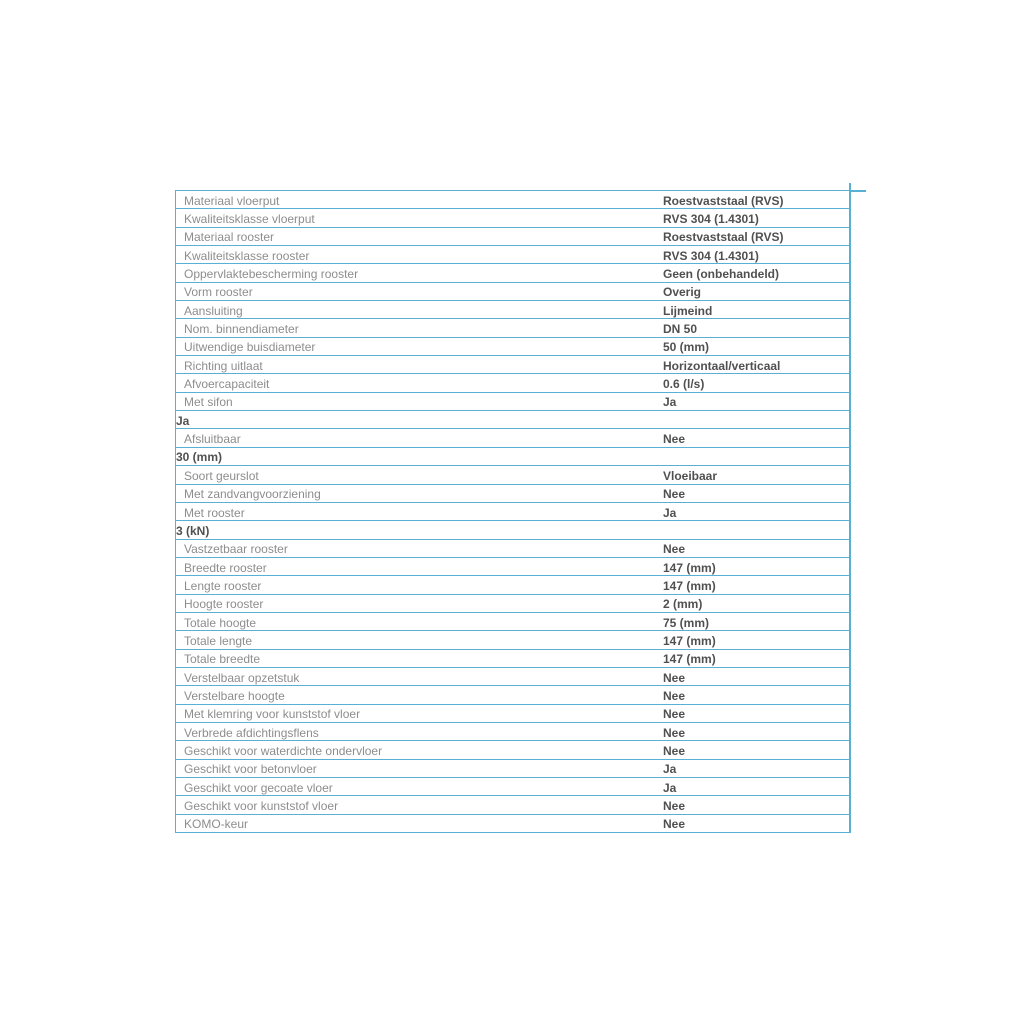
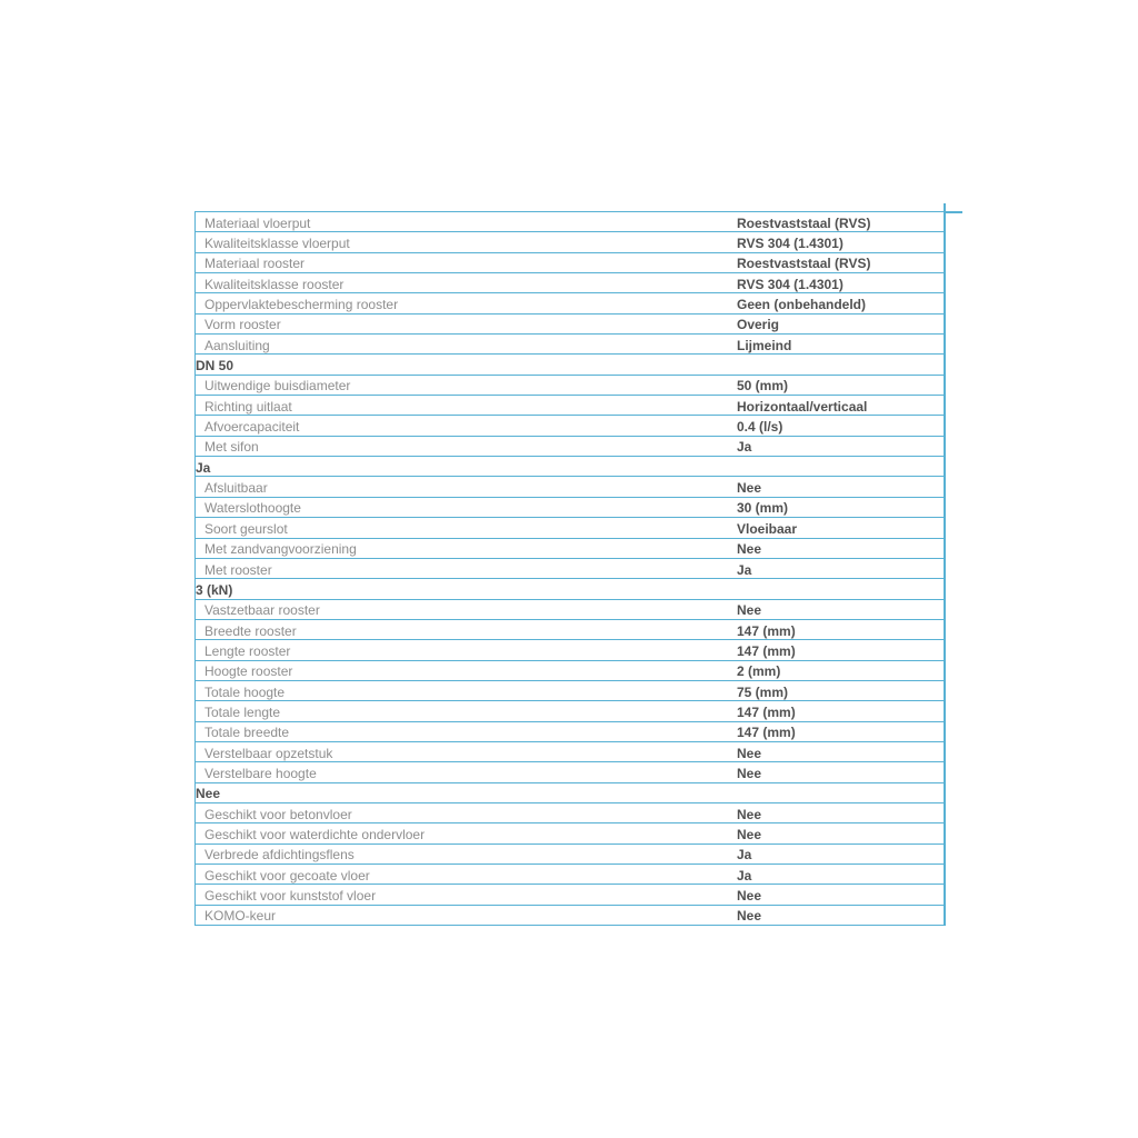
  Materiaal vloerput
  Roestvaststaal (RVS)
  Kwaliteitsklasse vloerput
  RVS 304 (1.4301)
  Materiaal rooster
  Roestvaststaal (RVS)
  Kwaliteitsklasse rooster
  RVS 304 (1.4301)
  Oppervlaktebescherming rooster
  Geen (onbehandeld)
  Vorm rooster
  Overig
  Aansluiting
  Lijmeind
- Nom. binnendiameter
  DN 50
  Uitwendige buisdiameter
  50 (mm)
  Richting uitlaat
  Horizontaal/verticaal
  Afvoercapaciteit
- 0.6 (l/s)
+ 0.4 (l/s)
  Met sifon
  Ja
  Ja
  Afsluitbaar
  Nee
+ Waterslothoogte
  30 (mm)
  Soort geurslot
  Vloeibaar
  Met zandvangvoorziening
  Nee
  Met rooster
  Ja
  3 (kN)
  Vastzetbaar rooster
  Nee
  Breedte rooster
  147 (mm)
  Lengte rooster
  147 (mm)
  Hoogte rooster
  2 (mm)
  Totale hoogte
  75 (mm)
  Totale lengte
  147 (mm)
  Totale breedte
  147 (mm)
  Verstelbaar opzetstuk
  Nee
  Verstelbare hoogte
  Nee
- Met klemring voor kunststof vloer
  Nee
- Verbrede afdichtingsflens
+ Geschikt voor betonvloer
  Nee
  Geschikt voor waterdichte ondervloer
  Nee
- Geschikt voor betonvloer
+ Verbrede afdichtingsflens
  Ja
  Geschikt voor gecoate vloer
  Ja
  Geschikt voor kunststof vloer
  Nee
  KOMO-keur
  Nee
